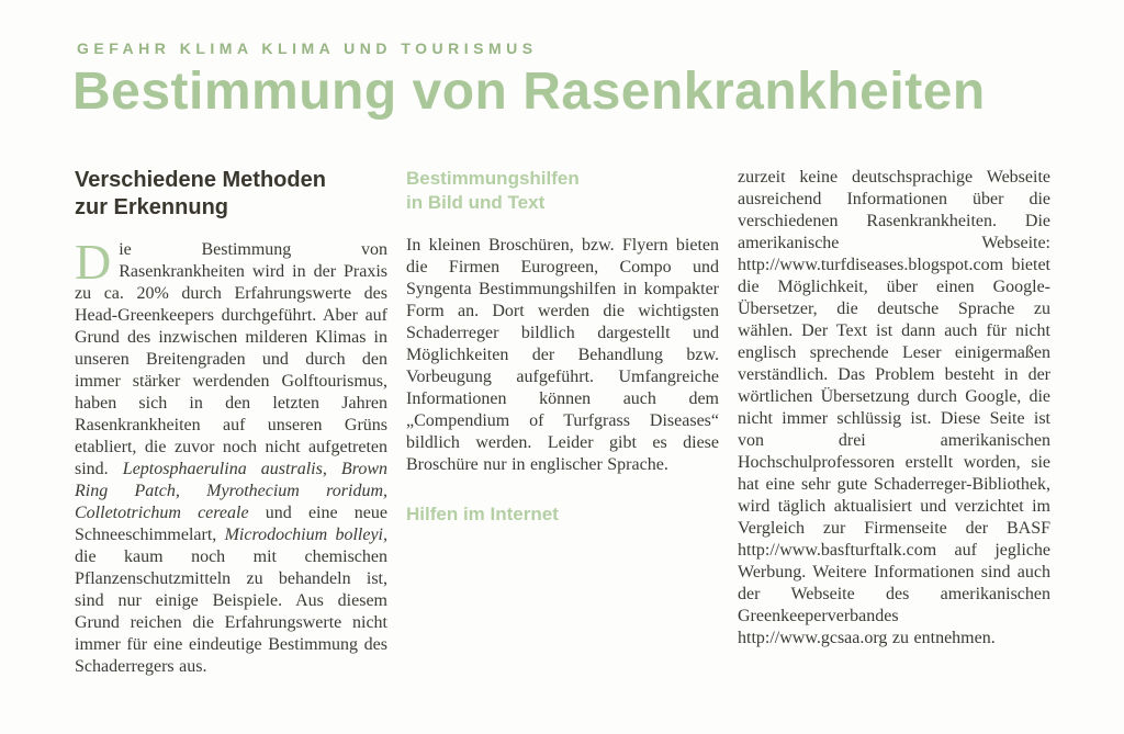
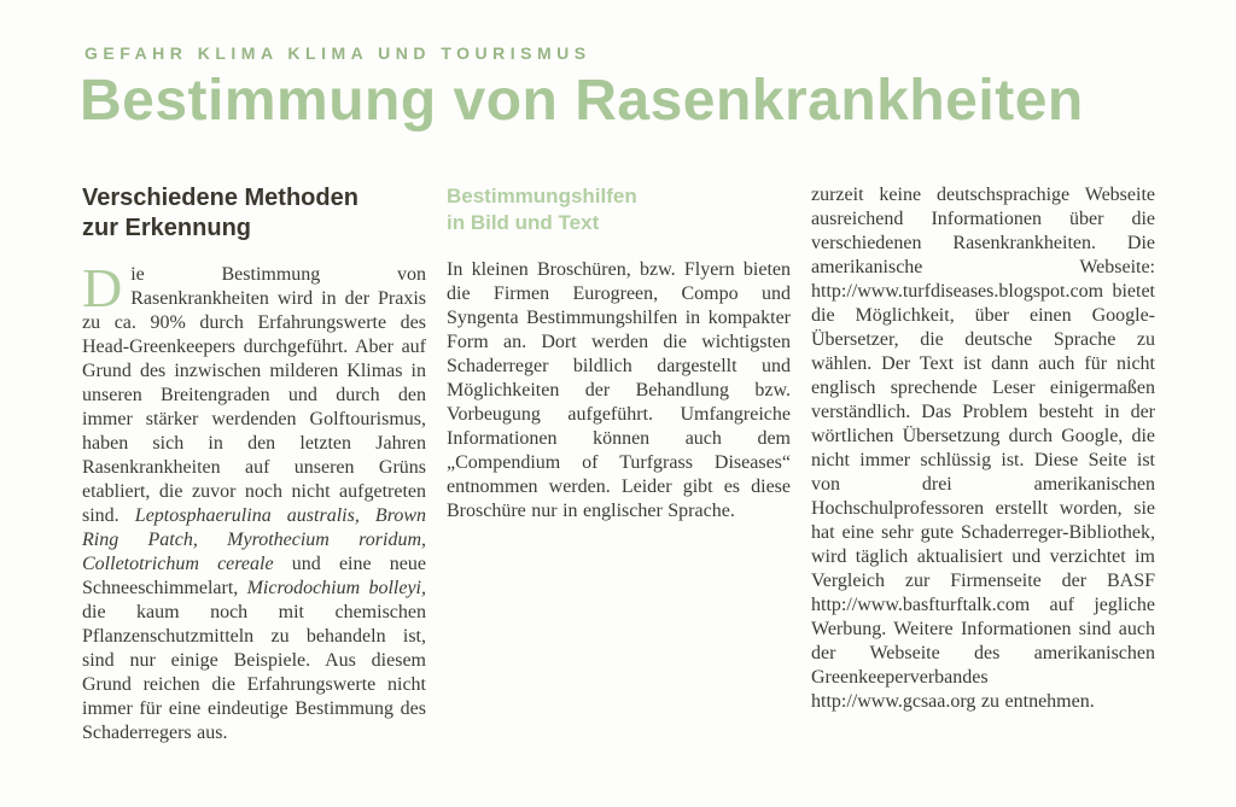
  GEFAHR KLIMA KLIMA UND TOURISMUS
  Bestimmung von Rasenkrankheiten
  Verschiedene Methoden
  zur Erkennung
  D
- ie Bestimmung von Rasenkrankheiten wird in der Praxis zu ca. 20% durch Erfahrungswerte des Head-Greenkeepers durchgeführt. Aber auf Grund des inzwischen milderen Klimas in unseren Breitengraden und durch den immer stärker werdenden Golftourismus, haben sich in den letzten Jahren Rasenkrankheiten auf unseren Grüns etabliert, die zuvor noch nicht aufgetreten sind. Leptosphaerulina australis, Brown Ring Patch, Myrothecium roridum, Colletotrichum cereale und eine neue Schneeschimmelart, Microdochium bolleyi, die kaum noch mit chemischen Pflanzenschutzmitteln zu behandeln ist, sind nur einige Beispiele. Aus diesem Grund reichen die Erfahrungswerte nicht immer für eine eindeutige Bestimmung des Schaderregers aus.
+ ie Bestimmung von Rasenkrankheiten wird in der Praxis zu ca. 90% durch Erfahrungswerte des Head-Greenkeepers durchgeführt. Aber auf Grund des inzwischen milderen Klimas in unseren Breitengraden und durch den immer stärker werdenden Golftourismus, haben sich in den letzten Jahren Rasenkrankheiten auf unseren Grüns etabliert, die zuvor noch nicht aufgetreten sind. Leptosphaerulina australis, Brown Ring Patch, Myrothecium roridum, Colletotrichum cereale und eine neue Schneeschimmelart, Microdochium bolleyi, die kaum noch mit chemischen Pflanzenschutzmitteln zu behandeln ist, sind nur einige Beispiele. Aus diesem Grund reichen die Erfahrungswerte nicht immer für eine eindeutige Bestimmung des Schaderregers aus.
  Bestimmungshilfen
  in Bild und Text
- In kleinen Broschüren, bzw. Flyern bieten die Firmen Eurogreen, Compo und Syngenta Bestimmungshilfen in kompakter Form an. Dort werden die wichtigsten Schaderreger bildlich dargestellt und Möglichkeiten der Behandlung bzw. Vorbeugung aufgeführt. Umfangreiche Informationen können auch dem „Compendium of Turfgrass Diseases“ bildlich werden. Leider gibt es diese Broschüre nur in englischer Sprache.
+ In kleinen Broschüren, bzw. Flyern bieten die Firmen Eurogreen, Compo und Syngenta Bestimmungshilfen in kompakter Form an. Dort werden die wichtigsten Schaderreger bildlich dargestellt und Möglichkeiten der Behandlung bzw. Vorbeugung aufgeführt. Umfangreiche Informationen können auch dem „Compendium of Turfgrass Diseases“ entnommen werden. Leider gibt es diese Broschüre nur in englischer Sprache.
- Hilfen im Internet
  zurzeit keine deutschsprachige Webseite ausreichend Informationen über die verschiedenen Rasenkrankheiten. Die amerikanische Webseite: http://www.turfdiseases.blogspot.com bietet die Möglichkeit, über einen Google-Übersetzer, die deutsche Sprache zu wählen. Der Text ist dann auch für nicht englisch sprechende Leser einigermaßen verständlich. Das Problem besteht in der wörtlichen Übersetzung durch Google, die nicht immer schlüssig ist. Diese Seite ist von drei amerikanischen Hochschulprofessoren erstellt worden, sie hat eine sehr gute Schaderreger-Bibliothek, wird täglich aktualisiert und verzichtet im Vergleich zur Firmenseite der BASF http://www.basfturftalk.com auf jegliche Werbung. Weitere Informationen sind auch der Webseite des amerikanischen Greenkeeperverbandes http://www.gcsaa.org zu entnehmen.
